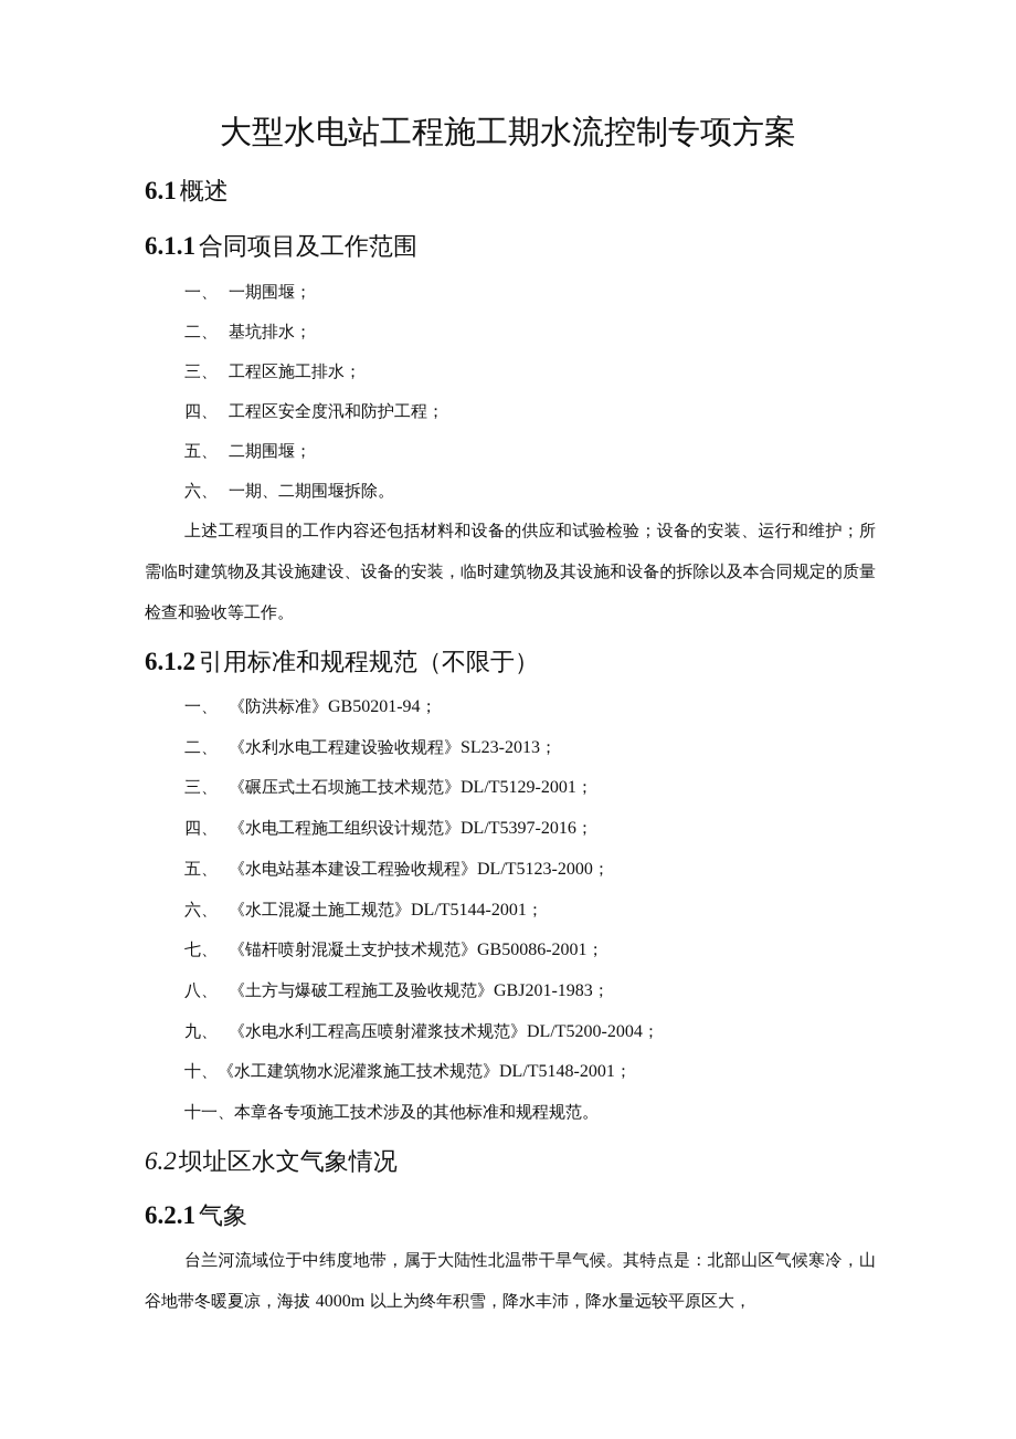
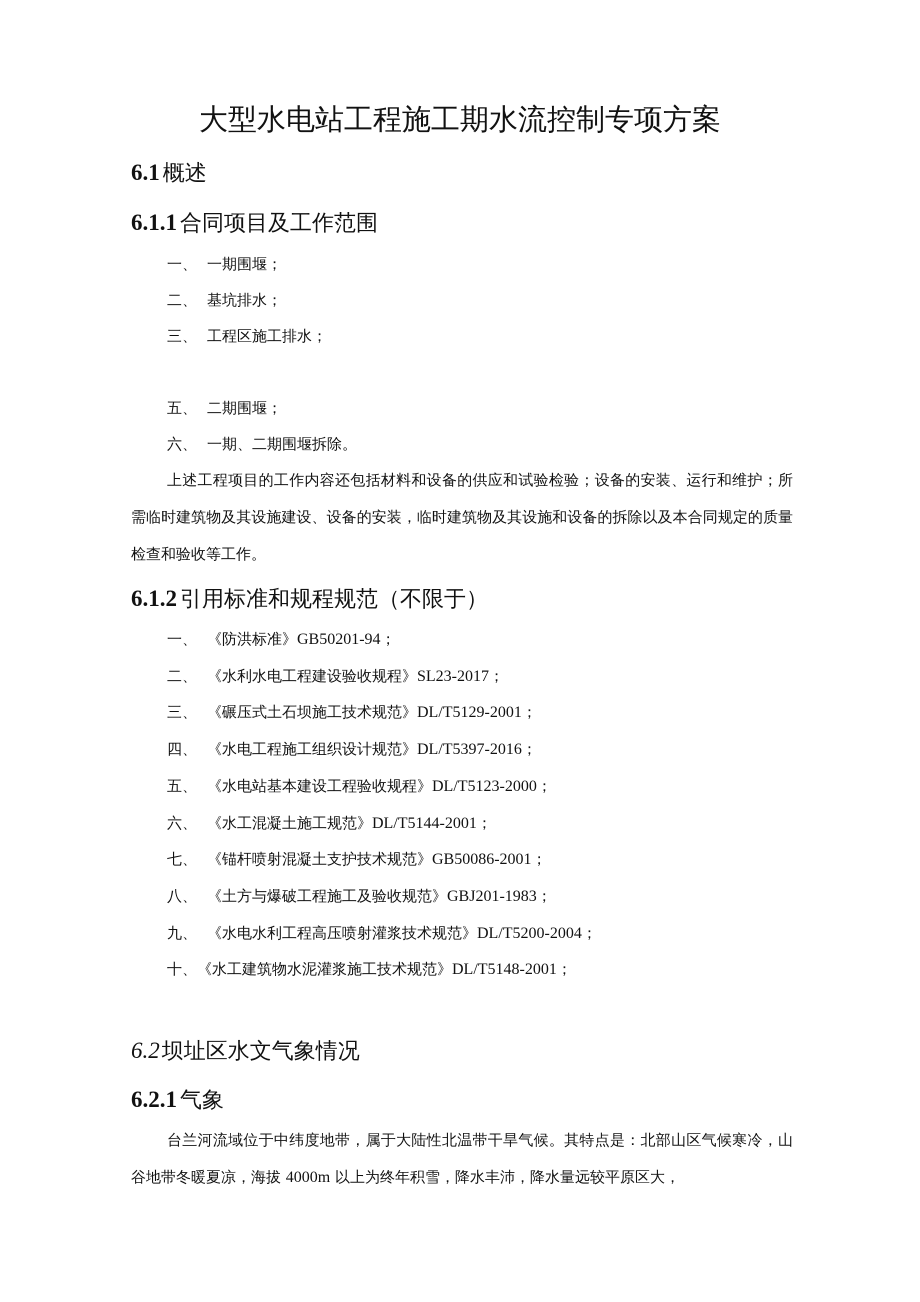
  大型水电站工程施工期水流控制专项方案
  6.1概述
  6.1.1合同项目及工作范围
  一、 一期围堰；
  二、 基坑排水；
  三、 工程区施工排水；
- 四、 工程区安全度汛和防护工程；
  五、 二期围堰；
  六、 一期、二期围堰拆除。
  上述工程项目的工作内容还包括材料和设备的供应和试验检验；设备的安装、运行和维护；所需临时建筑物及其设施建设、设备的安装，临时建筑物及其设施和设备的拆除以及本合同规定的质量检查和验收等工作。
  6.1.2引用标准和规程规范（不限于）
  一、 《防洪标准》GB50201-94；
- 二、 《水利水电工程建设验收规程》SL23-2013；
+ 二、 《水利水电工程建设验收规程》SL23-2017；
  三、 《碾压式土石坝施工技术规范》DL/T5129-2001；
  四、 《水电工程施工组织设计规范》DL/T5397-2016；
  五、 《水电站基本建设工程验收规程》DL/T5123-2000；
  六、 《水工混凝土施工规范》DL/T5144-2001；
  七、 《锚杆喷射混凝土支护技术规范》GB50086-2001；
  八、 《土方与爆破工程施工及验收规范》GBJ201-1983；
  九、 《水电水利工程高压喷射灌浆技术规范》DL/T5200-2004；
  十、《水工建筑物水泥灌浆施工技术规范》DL/T5148-2001；
- 十一、本章各专项施工技术涉及的其他标准和规程规范。
  6.2坝址区水文气象情况
  6.2.1气象
  台兰河流域位于中纬度地带，属于大陆性北温带干旱气候。其特点是：北部山区气候寒冷，山谷地带冬暖夏凉，海拔 4000m 以上为终年积雪，降水丰沛，降水量远较平原区大，
